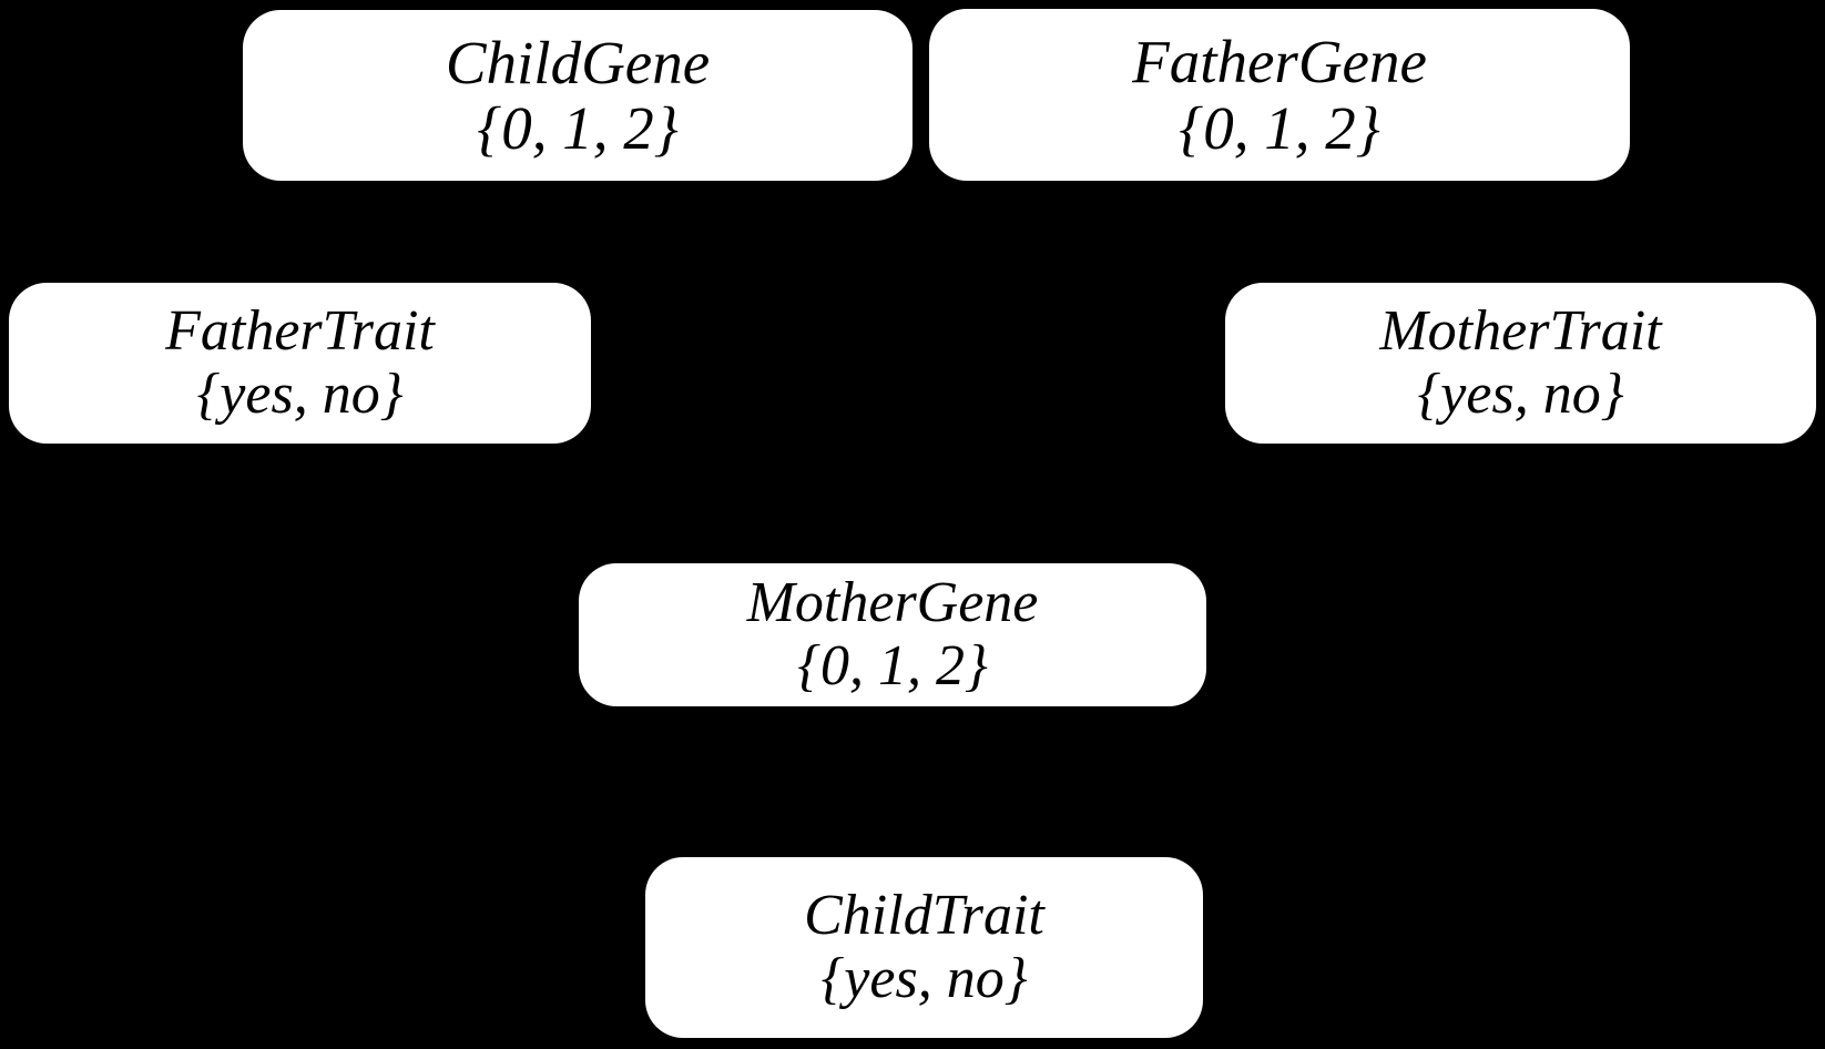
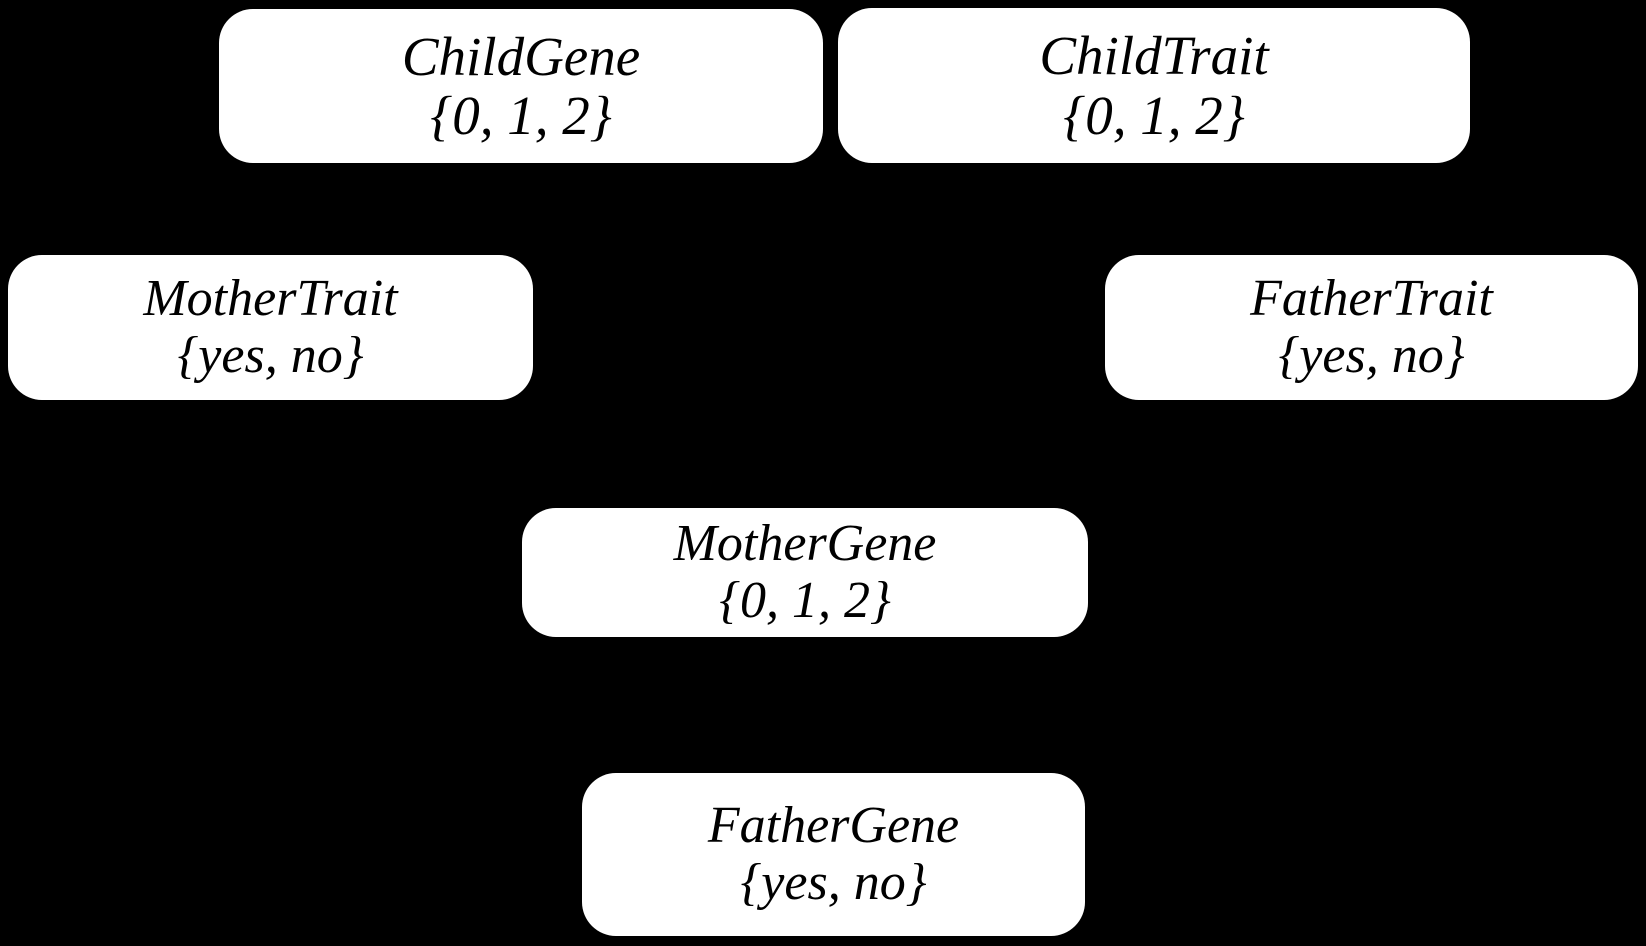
  ChildGene
  {0, 1, 2}
- FatherGene
+ ChildTrait
  {0, 1, 2}
- FatherTrait
+ MotherTrait
  {yes, no}
- MotherTrait
+ FatherTrait
  {yes, no}
  MotherGene
  {0, 1, 2}
- ChildTrait
+ FatherGene
  {yes, no}
